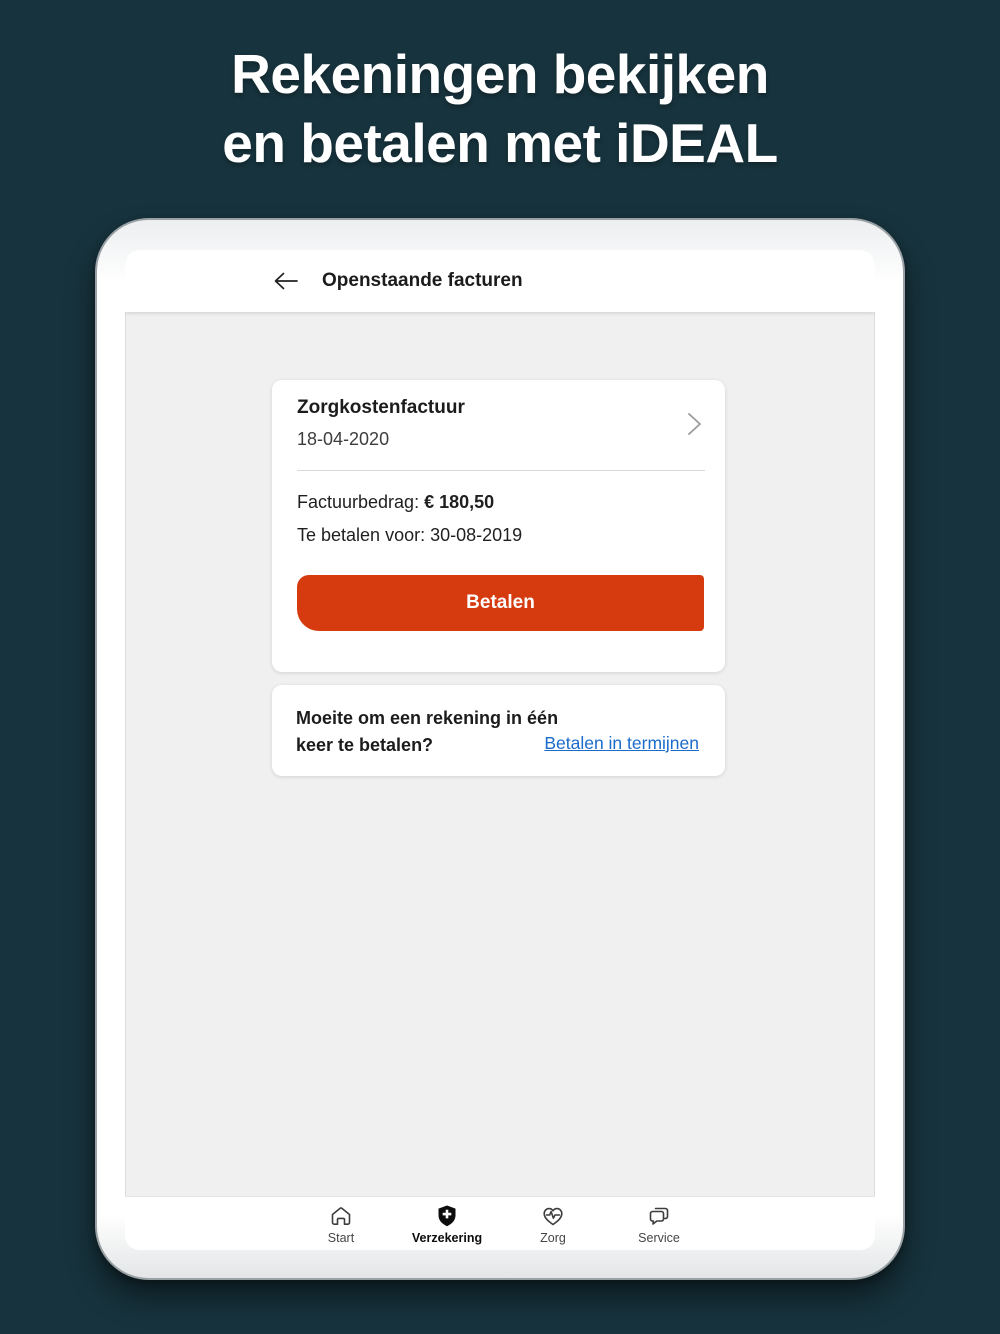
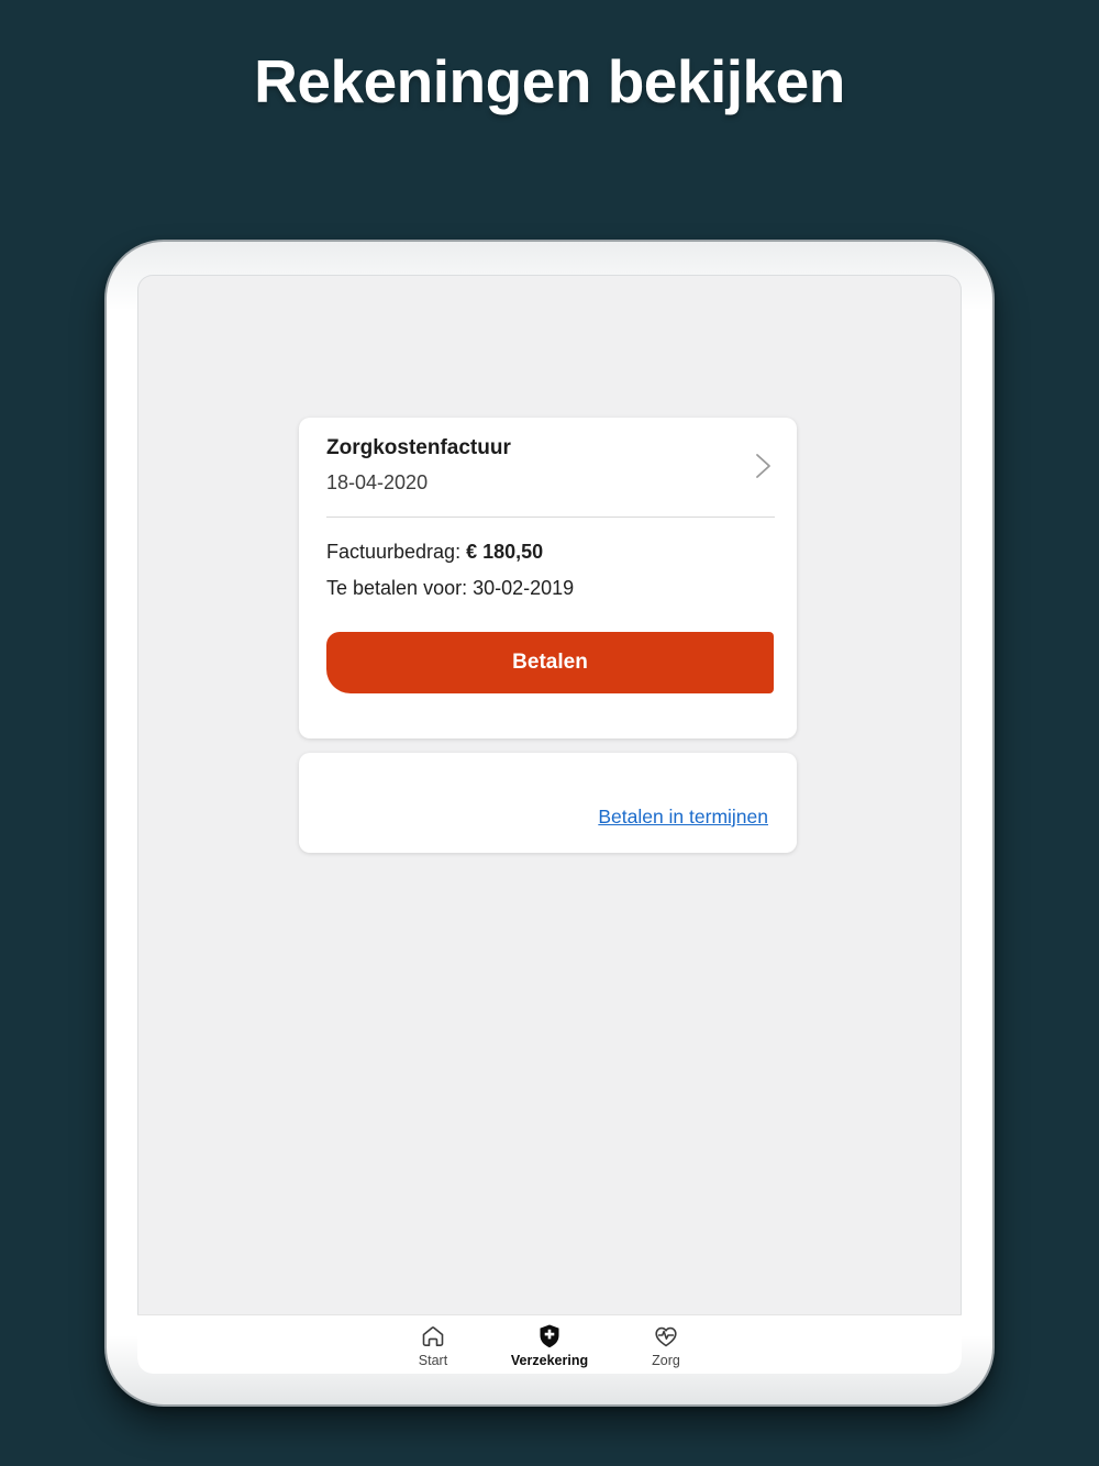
  Rekeningen bekijken
- en betalen met iDEAL
- Openstaande facturen
  Zorgkostenfactuur
  18-04-2020
  Factuurbedrag: € 180,50
- Te betalen voor: 30-08-2019
+ Te betalen voor: 30-02-2019
  Betalen
- Moeite om een rekening in één
- keer te betalen?
  Betalen in termijnen
  Start
  Verzekering
  Zorg
- Service
